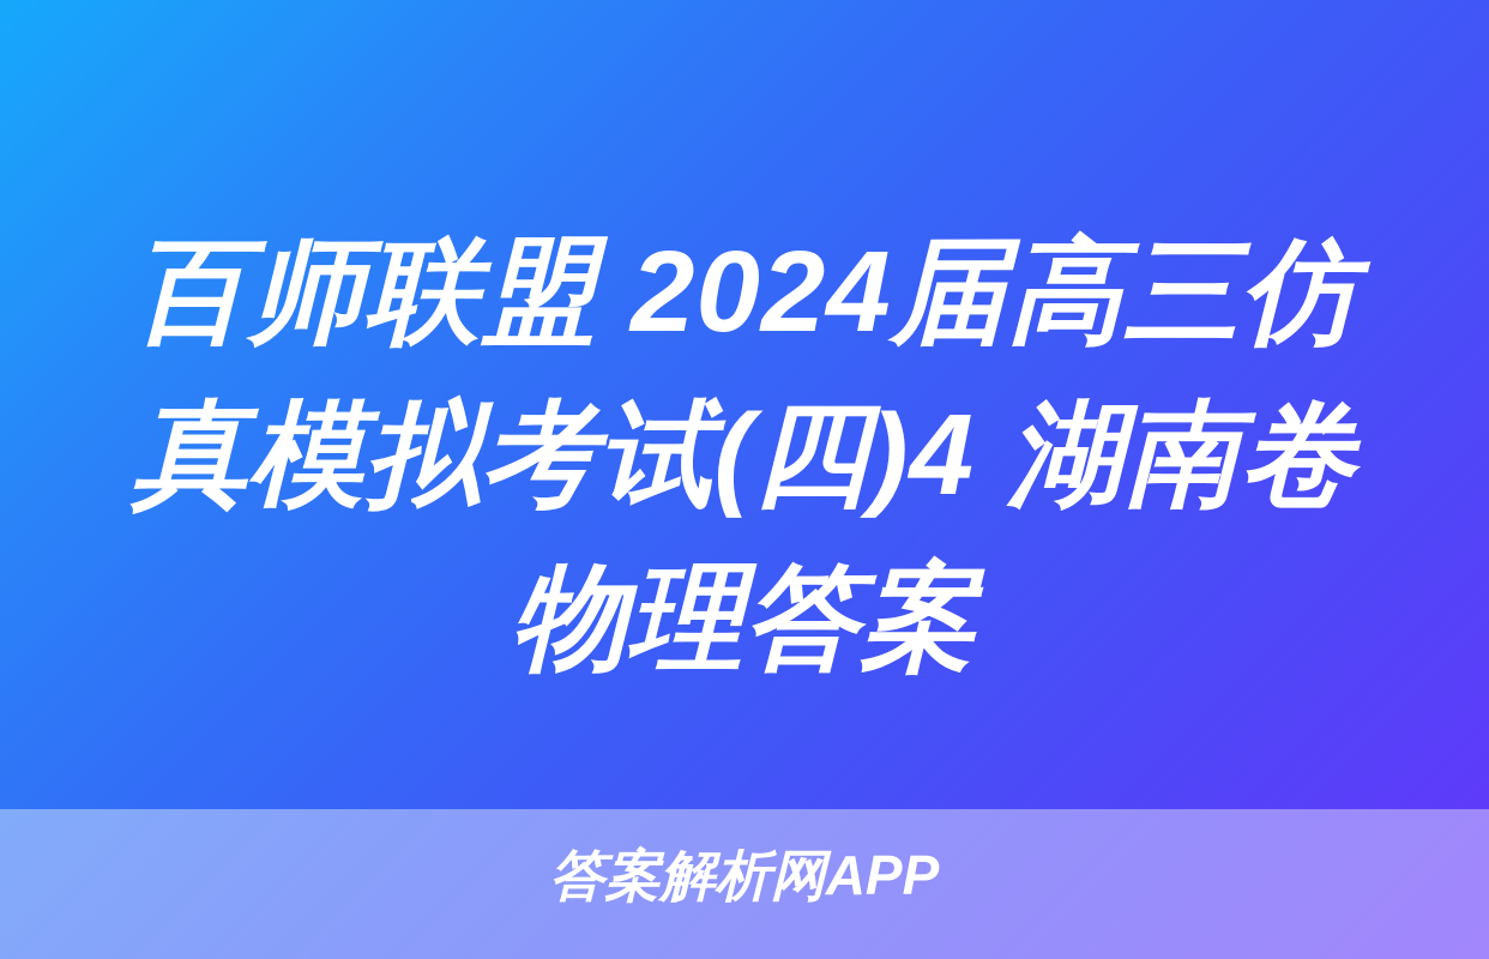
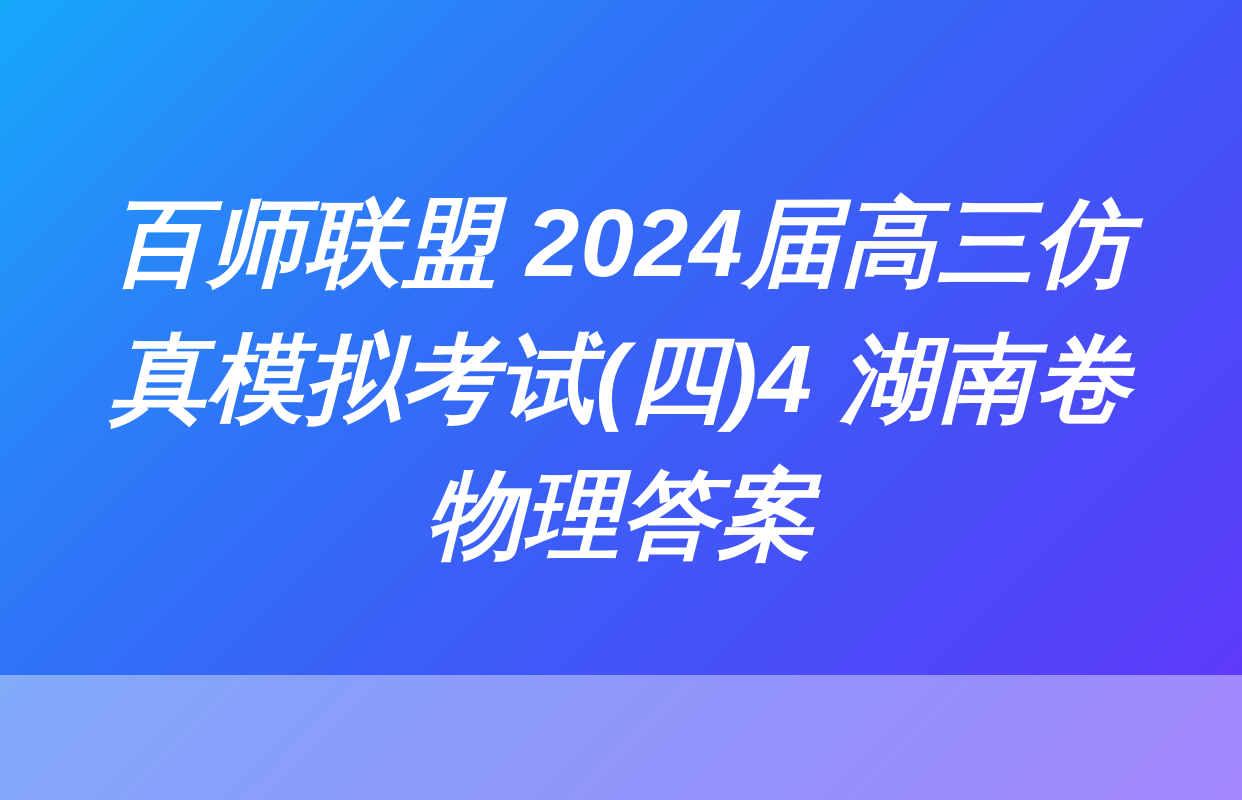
  百师联盟 2024届高三仿真模拟考试(四)4 湖南卷物理答案
- 答案解析网APP
